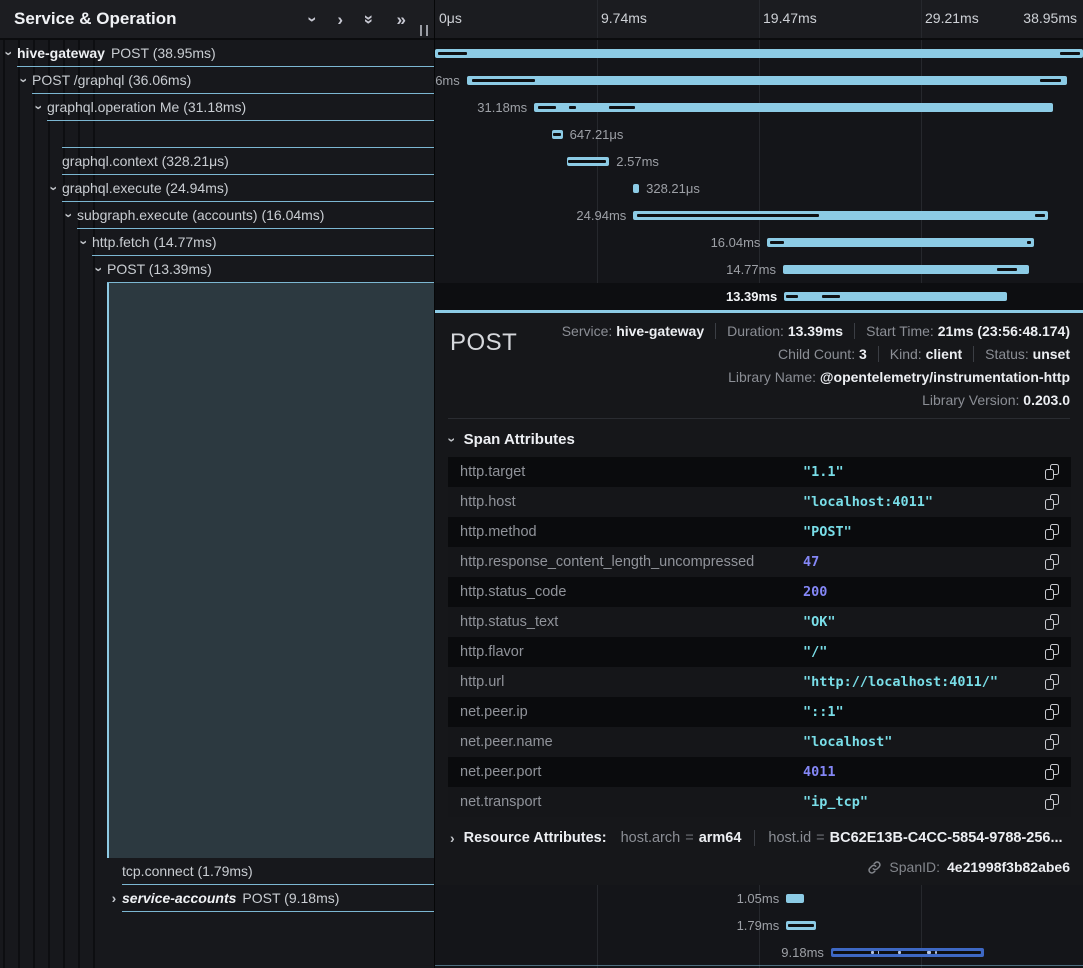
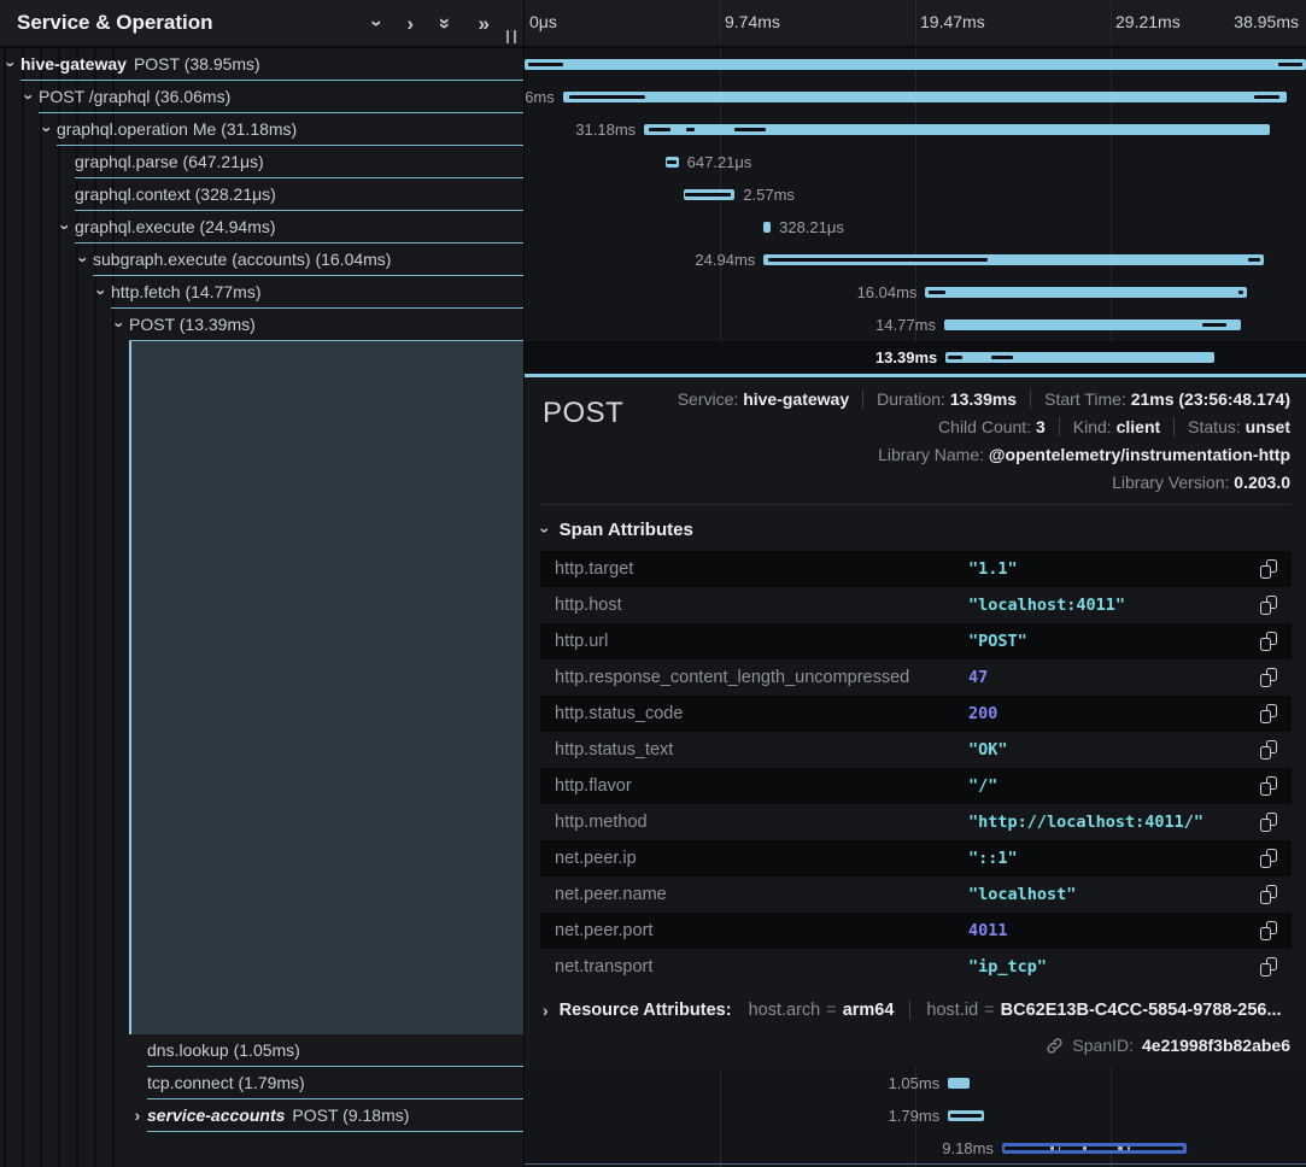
  Service & Operation
  ›
  »
  hive-gateway POST (38.95ms)
  POST /graphql (36.06ms)
  graphql.operation Me (31.18ms)
+ graphql.parse (647.21μs)
  graphql.context (328.21μs)
  graphql.execute (24.94ms)
  subgraph.execute (accounts) (16.04ms)
  http.fetch (14.77ms)
  POST (13.39ms)
+ dns.lookup (1.05ms)
  tcp.connect (1.79ms)
  ›
  service-accounts POST (9.18ms)
  0μs
  9.74ms
  19.47ms
  29.21ms
  38.95ms
  31.18ms
  647.21μs
  2.57ms
  328.21μs
  24.94ms
  16.04ms
  14.77ms
  13.39ms
  POST
  Service: hive-gateway Duration: 13.39ms Start Time: 21ms (23:56:48.174)
  Child Count: 3 Kind: client Status: unset
  Library Name: @opentelemetry/instrumentation-http
  Library Version: 0.203.0
  Span Attributes
  http.target
  "1.1"
  http.host
  "localhost:4011"
- http.method
+ http.url
  "POST"
  http.response_content_length_uncompressed
  47
  http.status_code
  200
  http.status_text
  "OK"
  http.flavor
  "/"
- http.url
+ http.method
  "http://localhost:4011/"
  net.peer.ip
  "::1"
  net.peer.name
  "localhost"
  net.peer.port
  4011
  net.transport
  "ip_tcp"
  ›
  Resource Attributes:
  host.arch = arm64
  host.id = BC62E13B-C4CC-5854-9788-256...
  SpanID:
  4e21998f3b82abe6
  1.05ms
  1.79ms
  9.18ms
